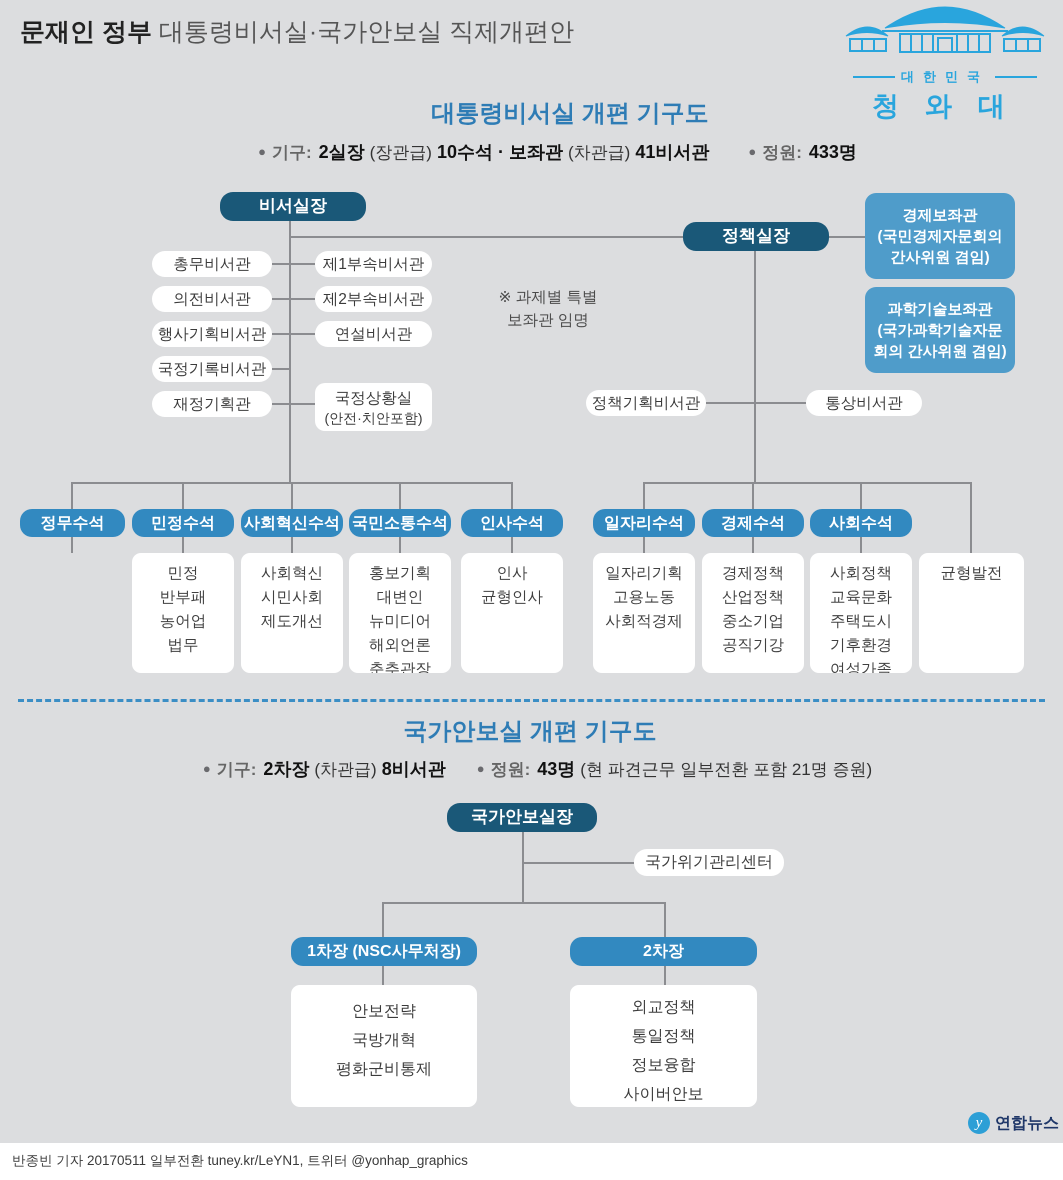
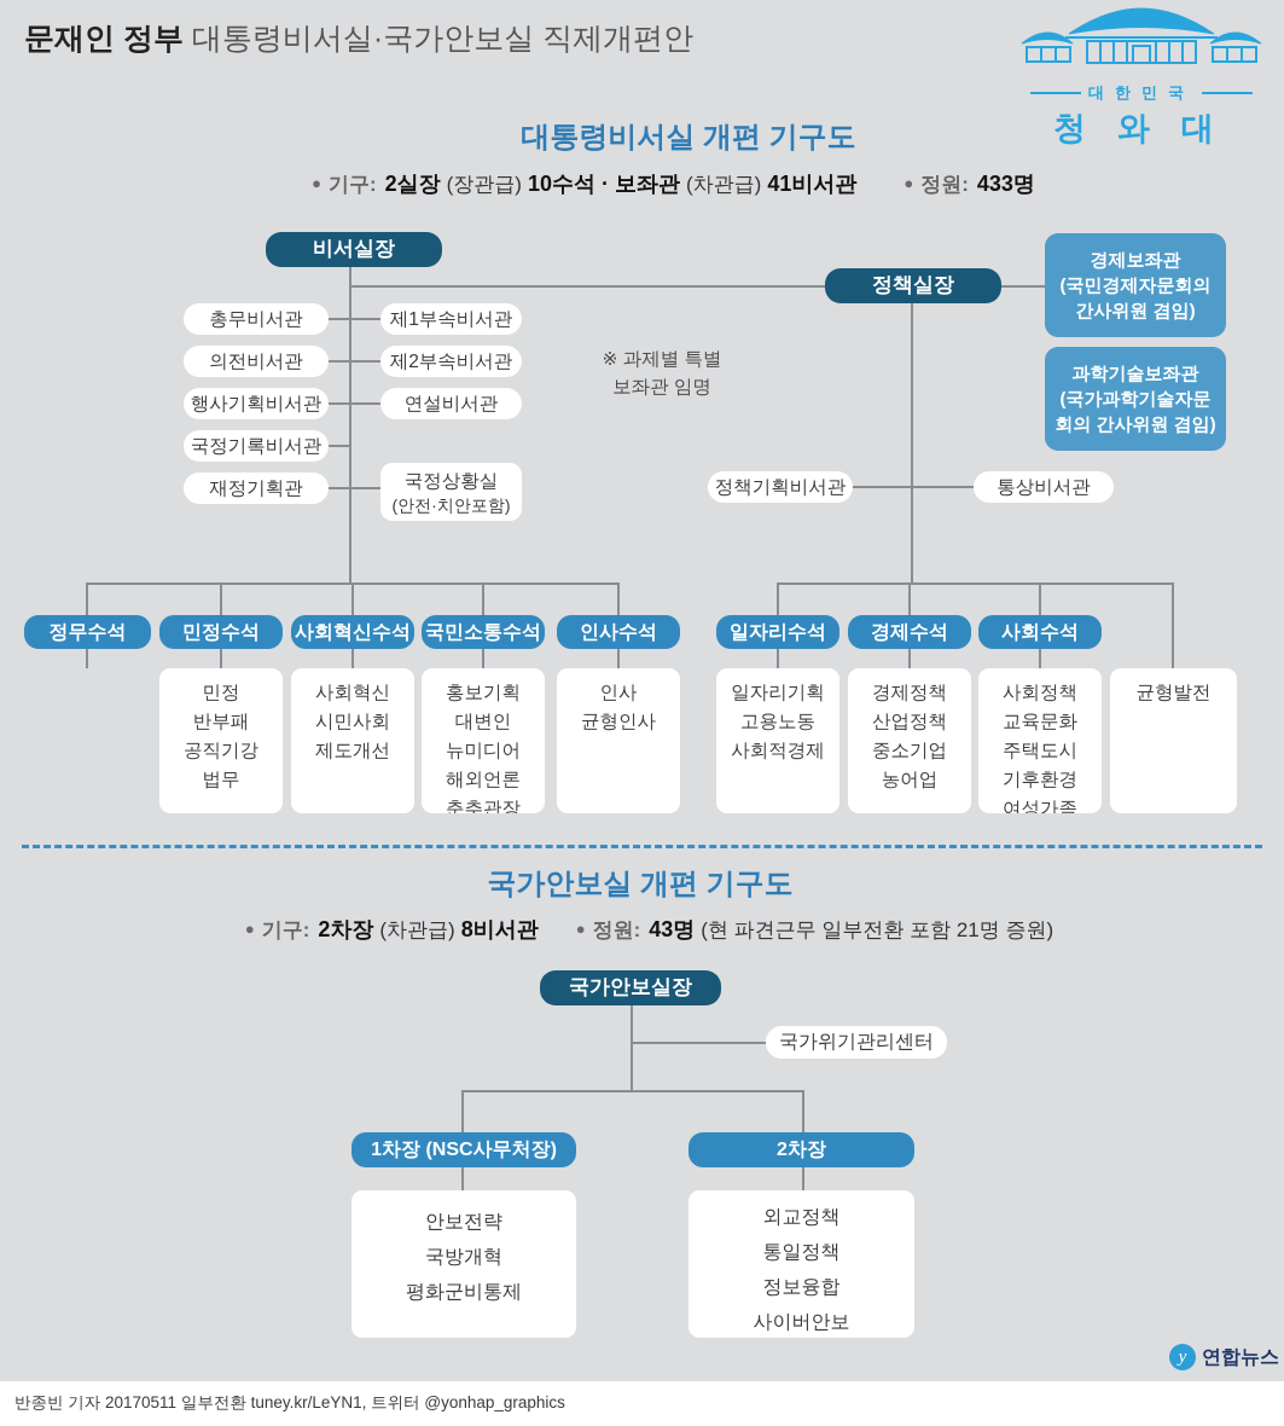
  문재인 정부 대통령비서실·국가안보실 직제개편안
  대한민국
  청와대
  대통령비서실 개편 기구도
  ●
  기구:
  2실장
  (장관급)
  10수석 · 보좌관
  (차관급)
  41비서관
  ●
  정원:
  433명
  비서실장
  정책실장
  경제보좌관
  (국민경제자문회의
  간사위원 겸임)
  과학기술보좌관
  (국가과학기술자문
  회의 간사위원 겸임)
  총무비서관
  의전비서관
  행사기획비서관
  국정기록비서관
  재정기획관
  제1부속비서관
  제2부속비서관
  연설비서관
  국정상황실
  (안전·치안포함)
  ※ 과제별 특별
  보좌관 임명
  정책기획비서관
  통상비서관
  정무수석
  민정수석
  사회혁신수석
  국민소통수석
  인사수석
  일자리수석
  경제수석
  사회수석
  민정
  반부패
- 농어업
+ 공직기강
  법무
  사회혁신
  시민사회
  제도개선
  홍보기획
  대변인
  뉴미디어
  해외언론
  춘추관장
  인사
  균형인사
  일자리기획
  고용노동
  사회적경제
  경제정책
  산업정책
  중소기업
- 공직기강
+ 농어업
  사회정책
  교육문화
  주택도시
  기후환경
  여성가족
  균형발전
  국가안보실 개편 기구도
  ●
  기구:
  2차장
  (차관급)
  8비서관
  ●
  정원:
  43명
  (현 파견근무 일부전환 포함 21명 증원)
  국가안보실장
  국가위기관리센터
  1차장 (NSC사무처장)
  2차장
  안보전략
  국방개혁
  평화군비통제
  외교정책
  통일정책
  정보융합
  사이버안보
  y
  연합뉴스
  반종빈 기자 20170511 일부전환 tuney.kr/LeYN1, 트위터 @yonhap_graphics
